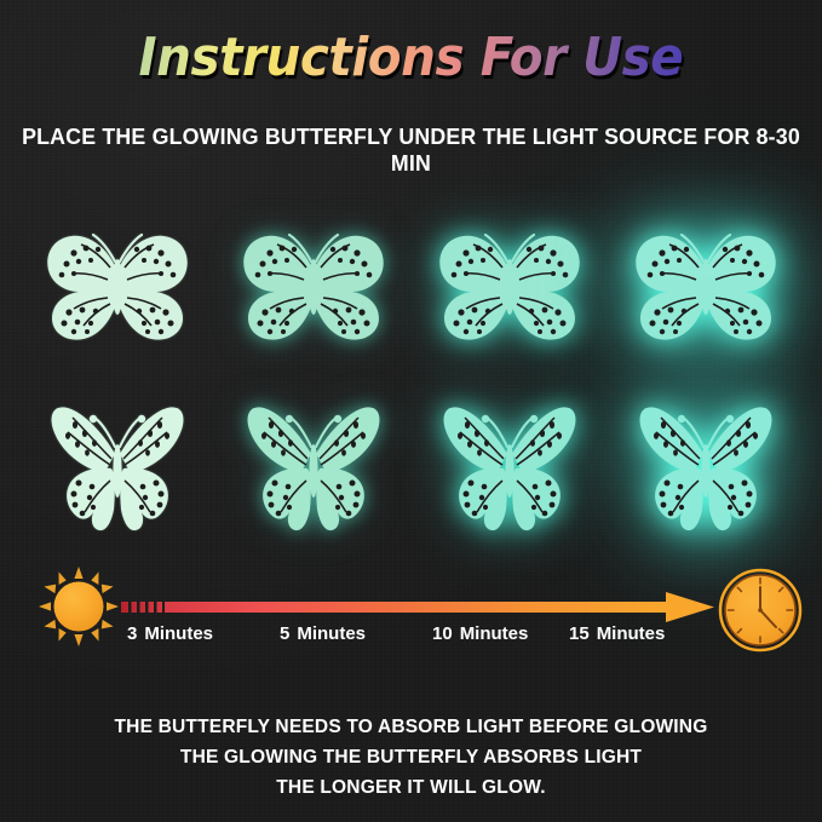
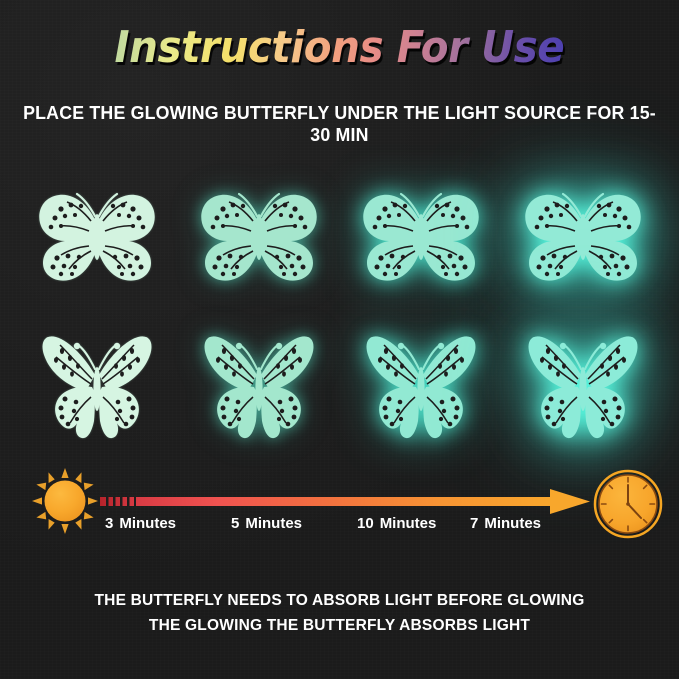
  Instructions For Use
- PLACE THE GLOWING BUTTERFLY UNDER THE LIGHT SOURCE FOR 8-30 MIN
+ PLACE THE GLOWING BUTTERFLY UNDER THE LIGHT SOURCE FOR 15-30 MIN
  3 Minutes
  5 Minutes
  10 Minutes
- 15 Minutes
+ 7 Minutes
  THE BUTTERFLY NEEDS TO ABSORB LIGHT BEFORE GLOWING
  THE GLOWING THE BUTTERFLY ABSORBS LIGHT
- THE LONGER IT WILL GLOW.
